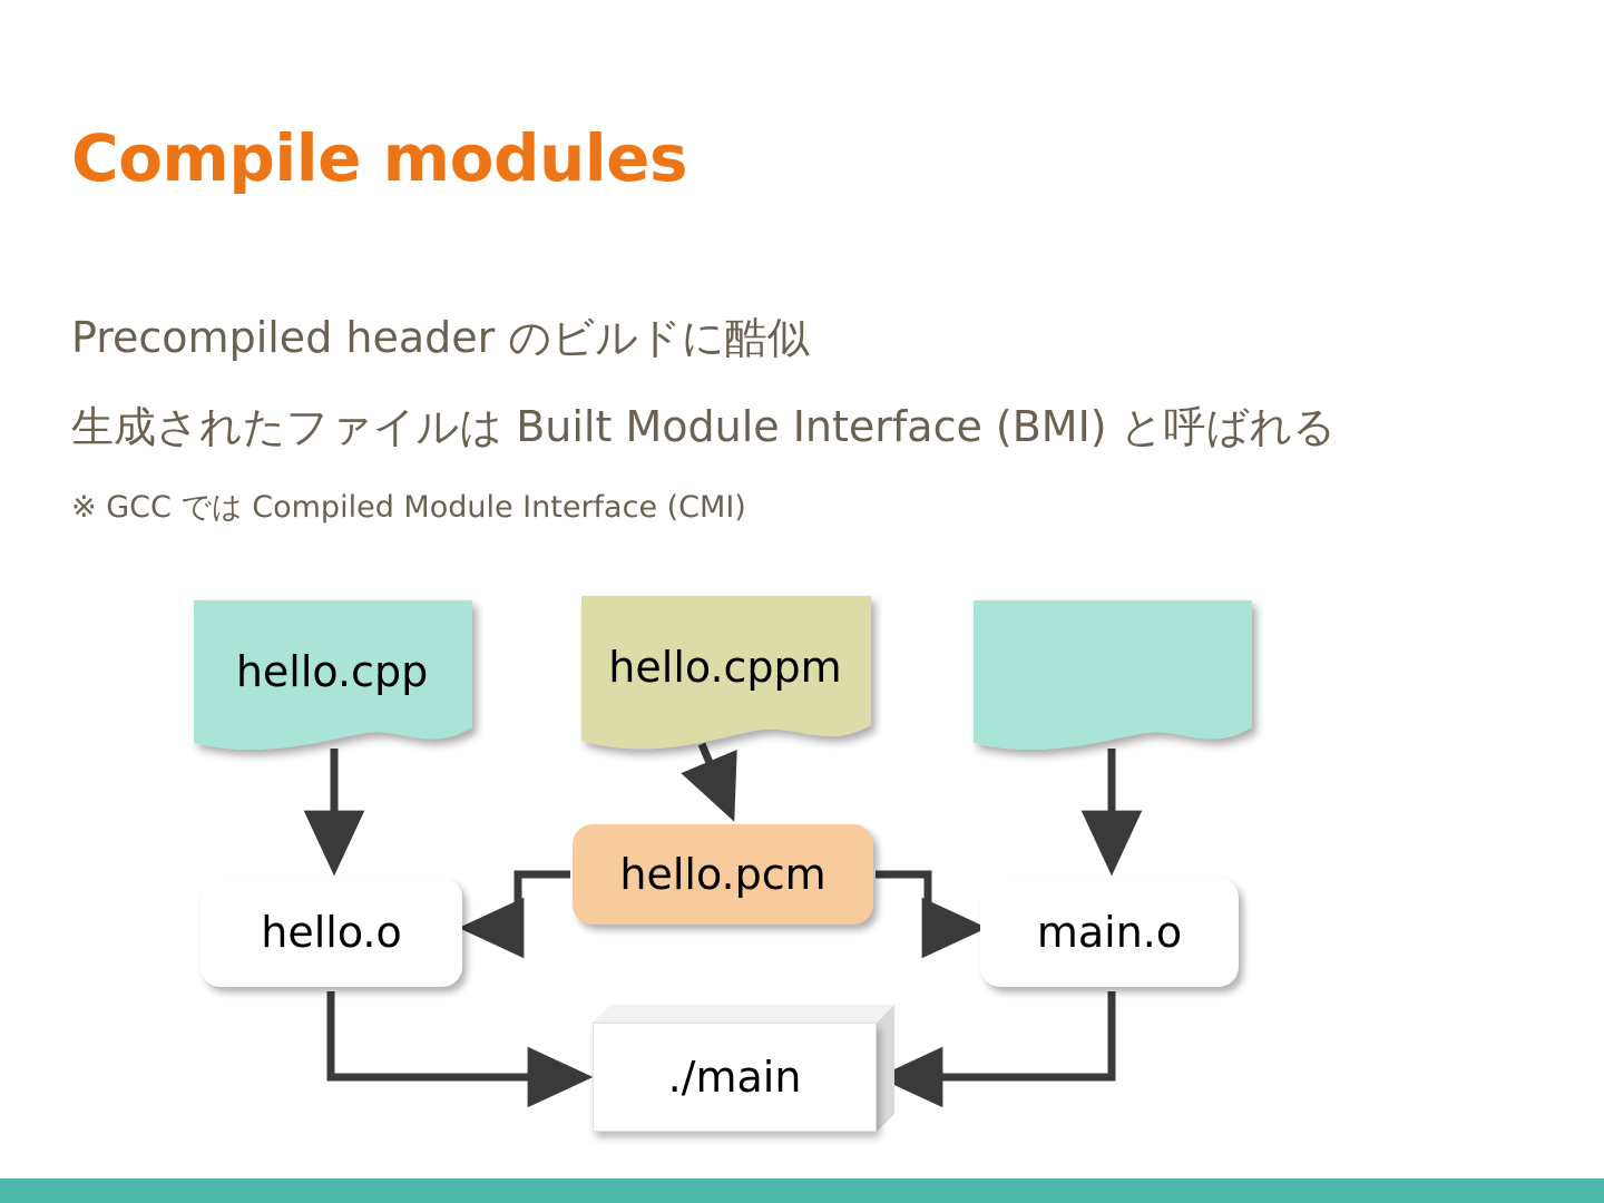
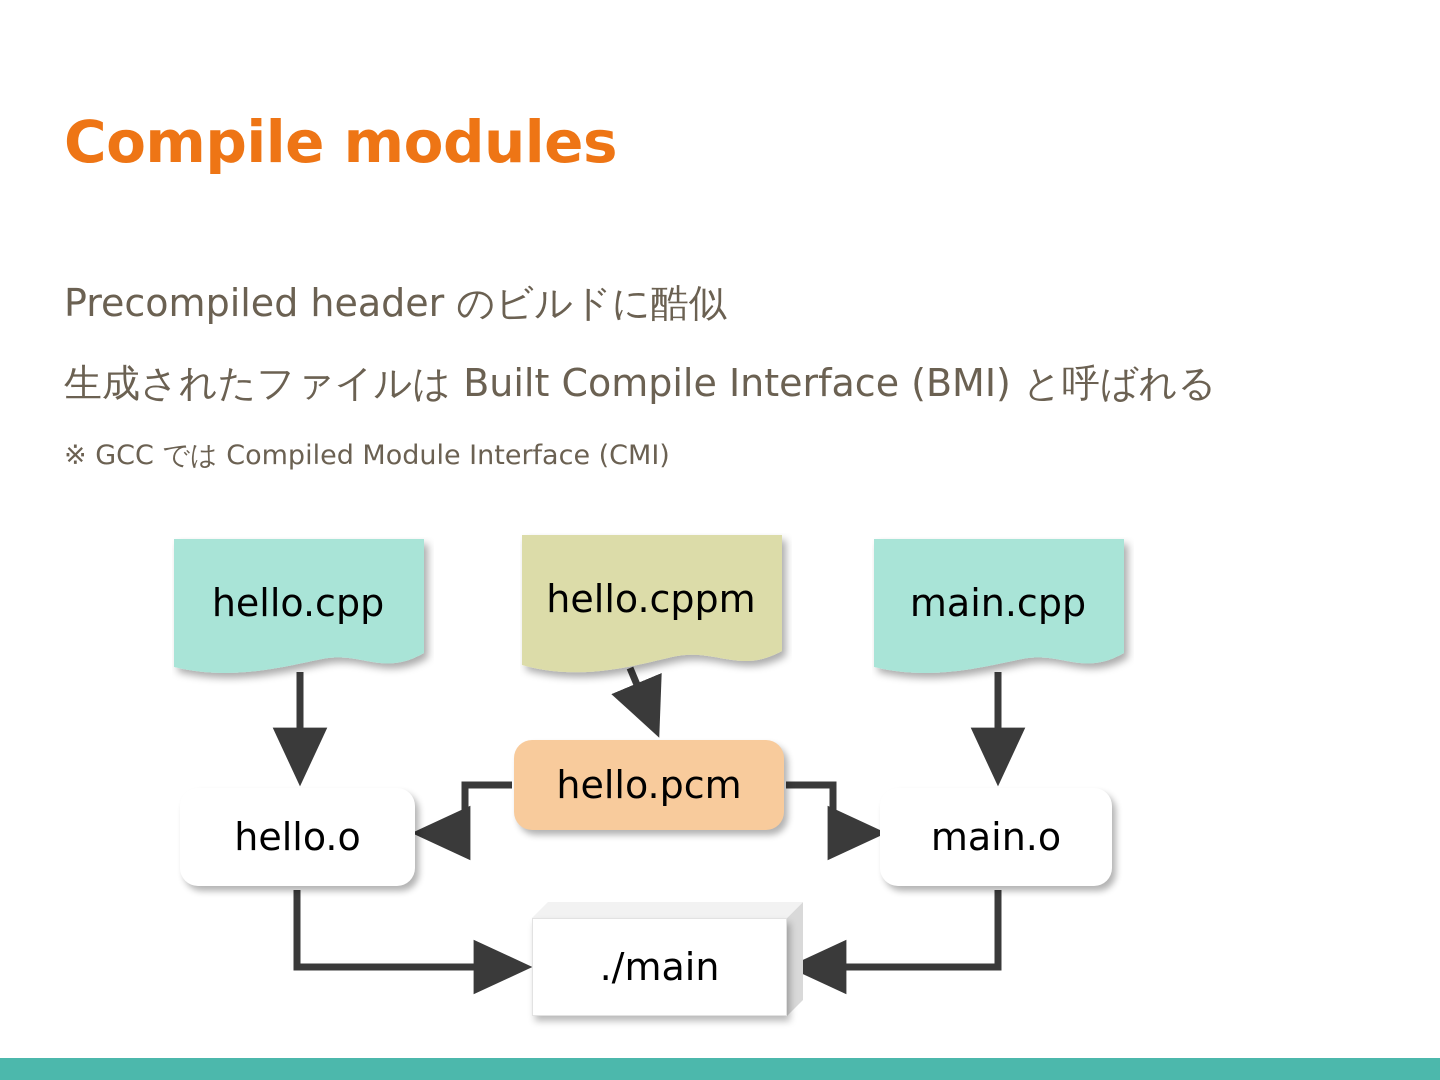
  Compile modules
  Precompiled header のビルドに酷似
- 生成されたファイルは Built Module Interface (BMI) と呼ばれる
+ 生成されたファイルは Built Compile Interface (BMI) と呼ばれる
  ※ GCC では Compiled Module Interface (CMI)
  hello.cpp
  hello.cppm
+ main.cpp
  hello.pcm
  hello.o
  main.o
  ./main
